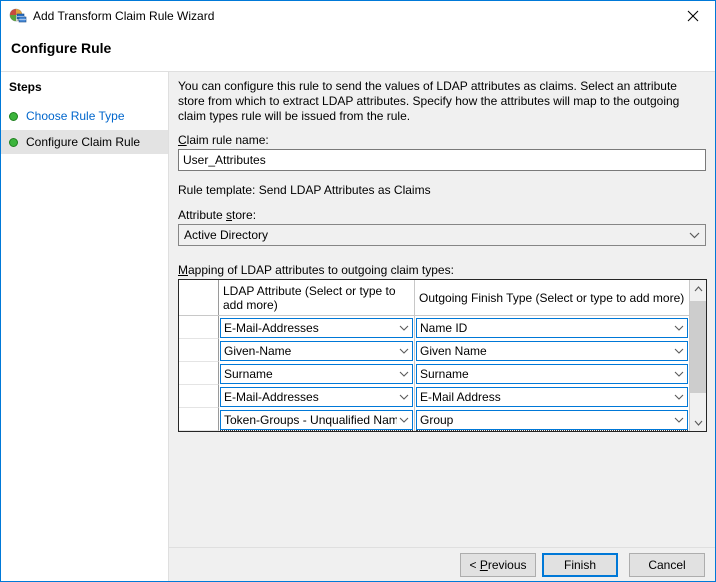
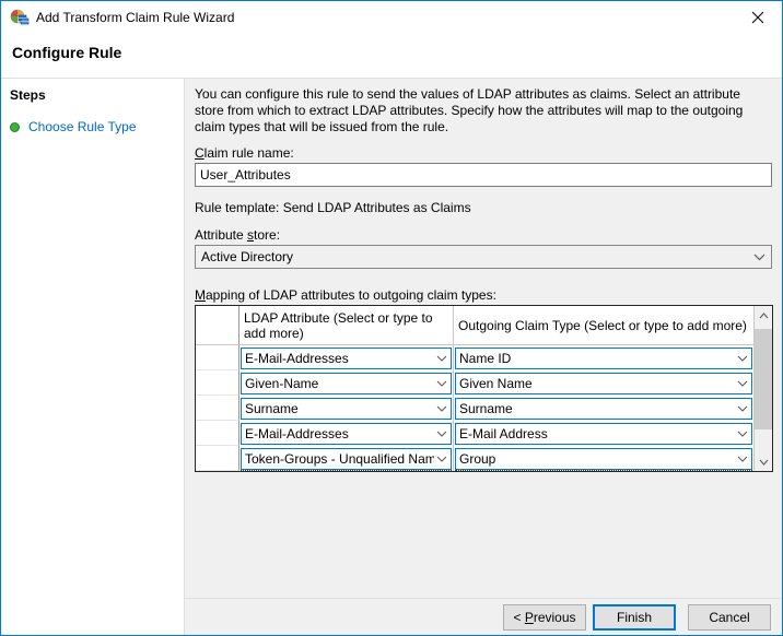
  Add Transform Claim Rule Wizard
  Configure Rule
  Steps
  Choose Rule Type
- Configure Claim Rule
- You can configure this rule to send the values of LDAP attributes as claims. Select an attribute store from which to extract LDAP attributes. Specify how the attributes will map to the outgoing claim types rule will be issued from the rule.
+ You can configure this rule to send the values of LDAP attributes as claims. Select an attribute store from which to extract LDAP attributes. Specify how the attributes will map to the outgoing claim types that will be issued from the rule.
  Claim rule name:
  User_Attributes
  Rule template: Send LDAP Attributes as Claims
  Attribute store:
  Active Directory
  Mapping of LDAP attributes to outgoing claim types:
  LDAP Attribute (Select or type to add more)
- Outgoing Finish Type (Select or type to add more)
+ Outgoing Claim Type (Select or type to add more)
  E-Mail-Addresses
  Name ID
  Given-Name
  Given Name
  Surname
  Surname
  E-Mail-Addresses
  E-Mail Address
  Token-Groups - Unqualified Nam
  Group
  < Previous
  Finish
  Cancel
